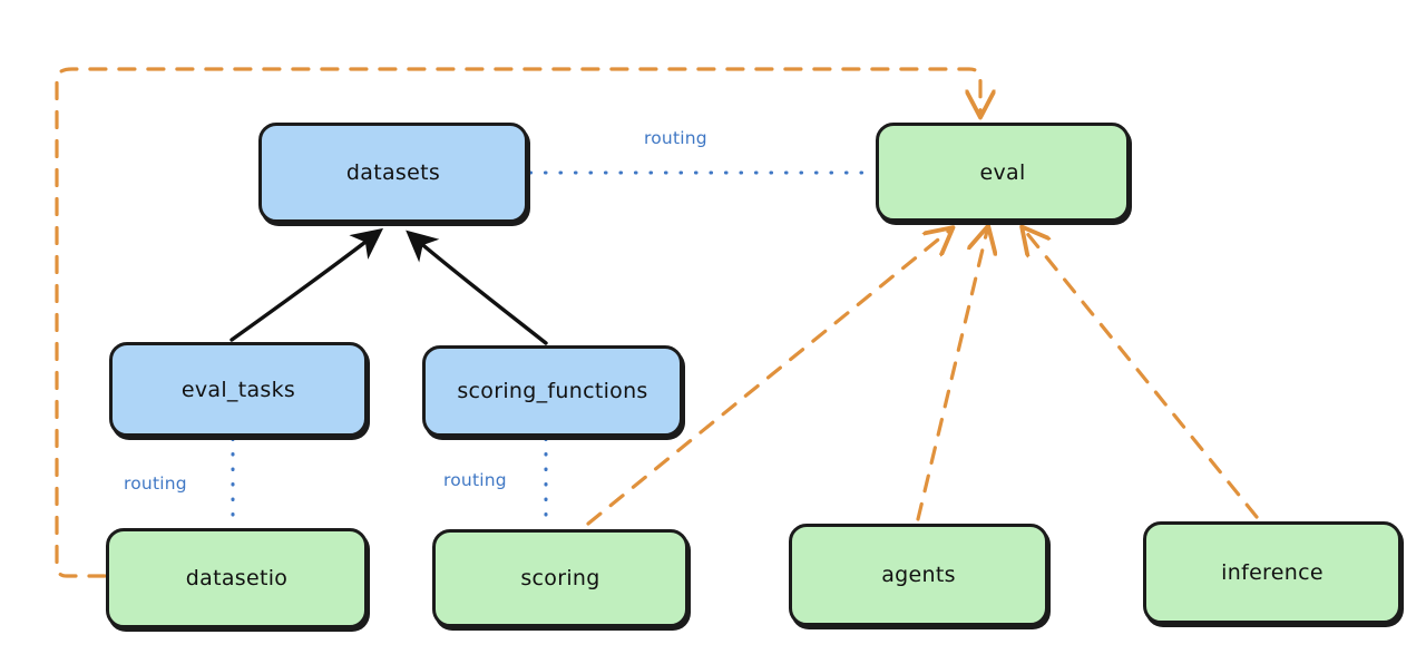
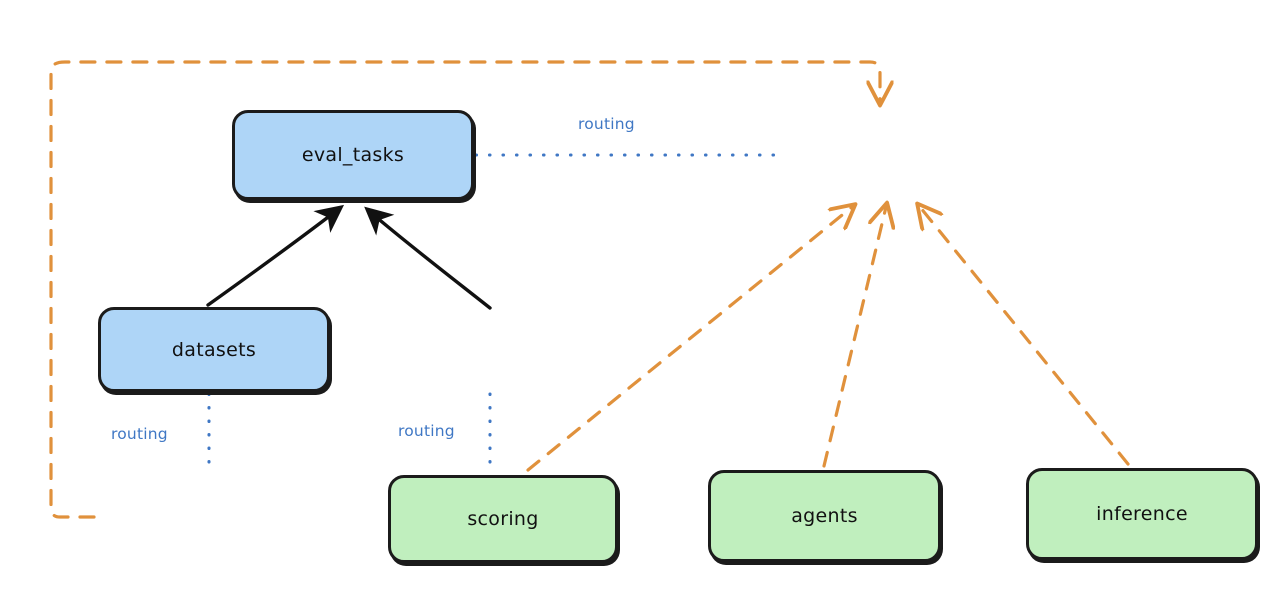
- datasets
+ eval_tasks
- eval
- eval_tasks
+ datasets
- scoring_functions
- datasetio
  scoring
  agents
  inference
  routing
  routing
  routing
